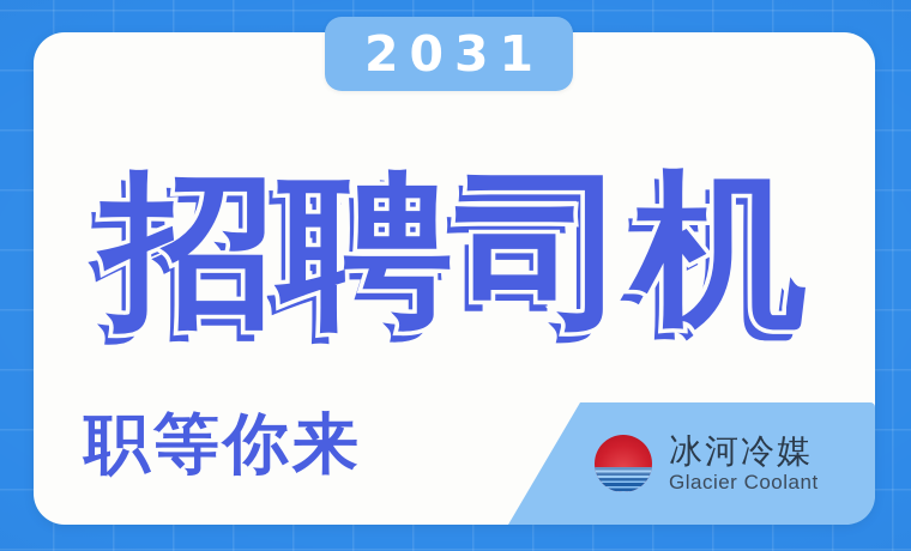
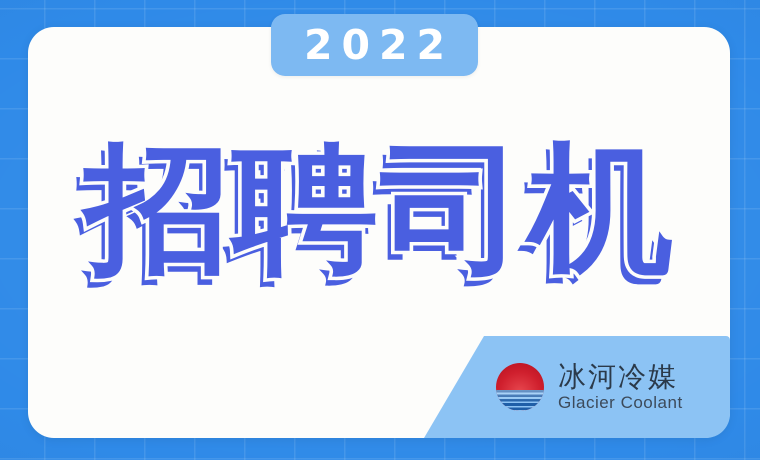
- 2031
+ 2022
  招聘司机
- 职等你来
  冰河冷媒
  Glacier Coolant
